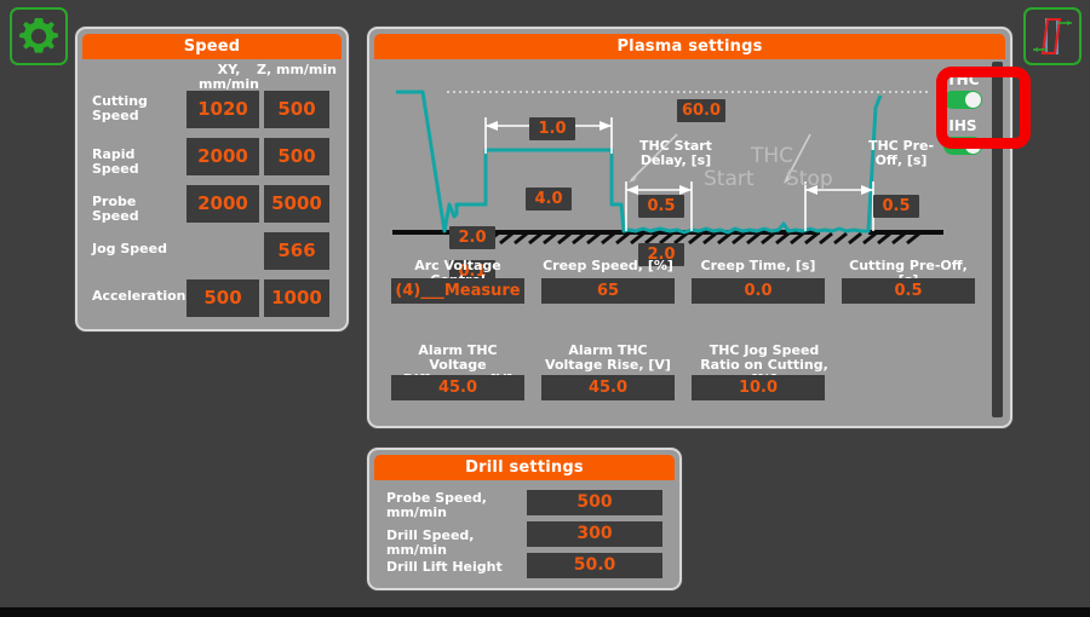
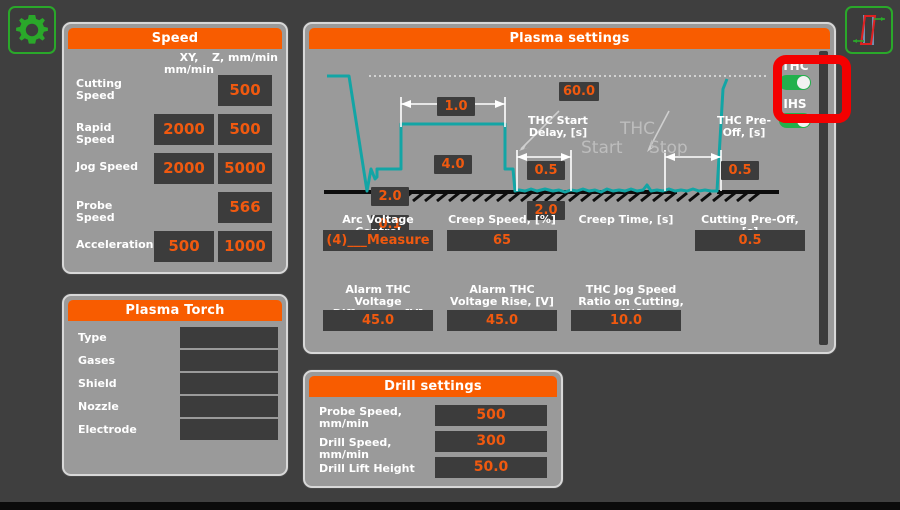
  Speed
  XY, mm/min
  Z, mm/min
  Cutting Speed
- 1020
  500
  Rapid Speed
  2000
  500
- Probe Speed
+ Jog Speed
  2000
  5000
- Jog Speed
+ Probe Speed
  566
  Acceleration
  500
  1000
+ Plasma Torch
+ Type
+ Gases
+ Shield
+ Nozzle
+ Electrode
  Plasma settings
  60.0
  1.0
  4.0
  2.0
  0.1
  0.5
  2.0
  0.5
  THC Start Delay, [s]
  THC Pre-Off, [s]
  THC
  Start
  Stop
  THC
  IHS
  (4)___Measure
  Creep Speed, [%]
  65
  Creep Time, [s]
- 0.0
  Cutting Pre-Off,
  0.5
  45.0
  Alarm THC Voltage Rise, [V]
  45.0
  THC Jog Speed Ratio on Cutting,
  10.0
  Drill settings
  Probe Speed, mm/min
  500
  Drill Speed, mm/min
  300
  Drill Lift Height
  50.0
